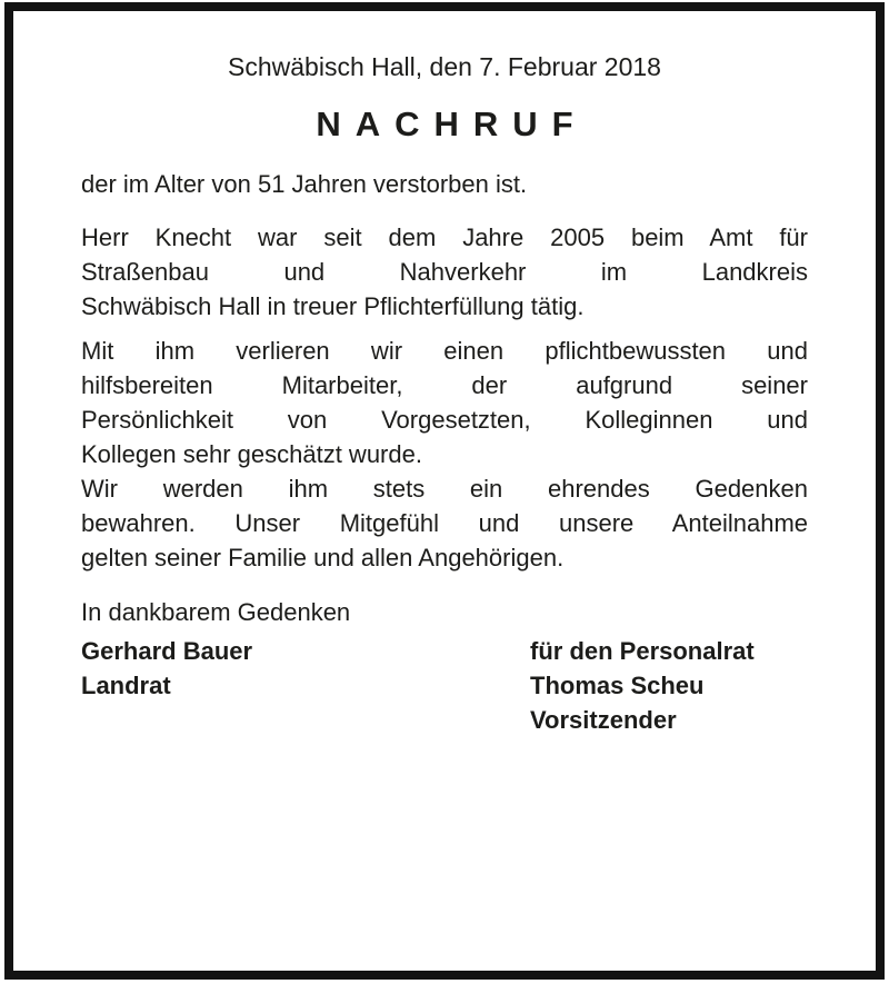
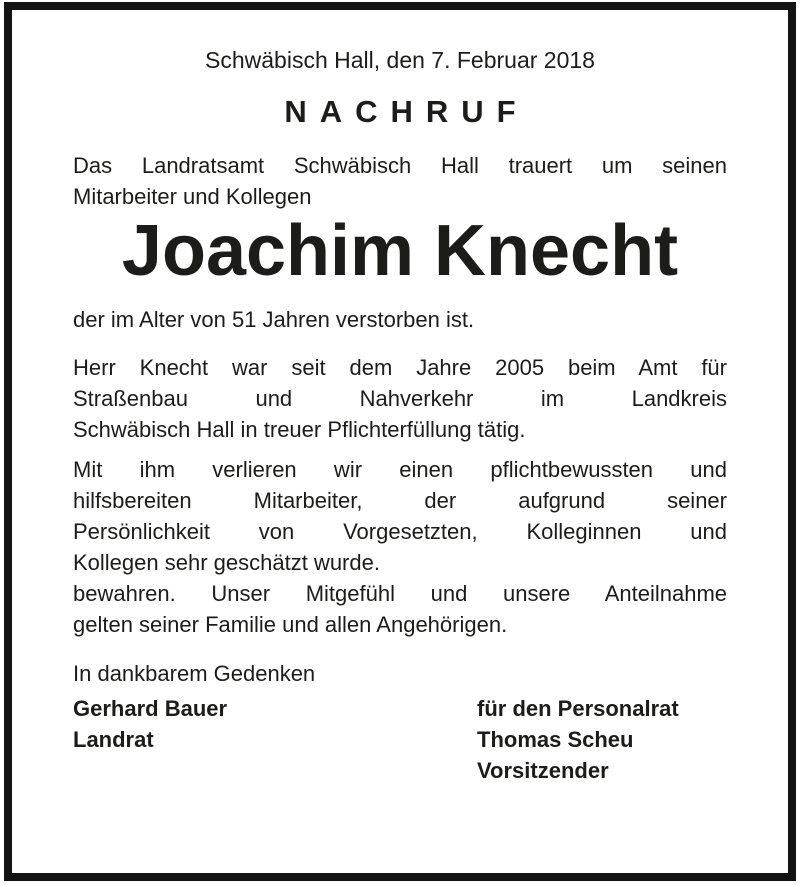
  Schwäbisch Hall, den 7. Februar 2018
  NACHRUF
+ Das Landratsamt Schwäbisch Hall trauert um seinen
+ Mitarbeiter und Kollegen
+ Joachim Knecht
  der im Alter von 51 Jahren verstorben ist.
  Herr Knecht war seit dem Jahre 2005 beim Amt für
  Straßenbau und Nahverkehr im Landkreis
  Schwäbisch Hall in treuer Pflichterfüllung tätig.
  Mit ihm verlieren wir einen pflichtbewussten und
  hilfsbereiten Mitarbeiter, der aufgrund seiner
  Persönlichkeit von Vorgesetzten, Kolleginnen und
  Kollegen sehr geschätzt wurde.
- Wir werden ihm stets ein ehrendes Gedenken
  bewahren. Unser Mitgefühl und unsere Anteilnahme
  gelten seiner Familie und allen Angehörigen.
  In dankbarem Gedenken
  Gerhard Bauer
  Landrat
  für den Personalrat
  Thomas Scheu
  Vorsitzender
